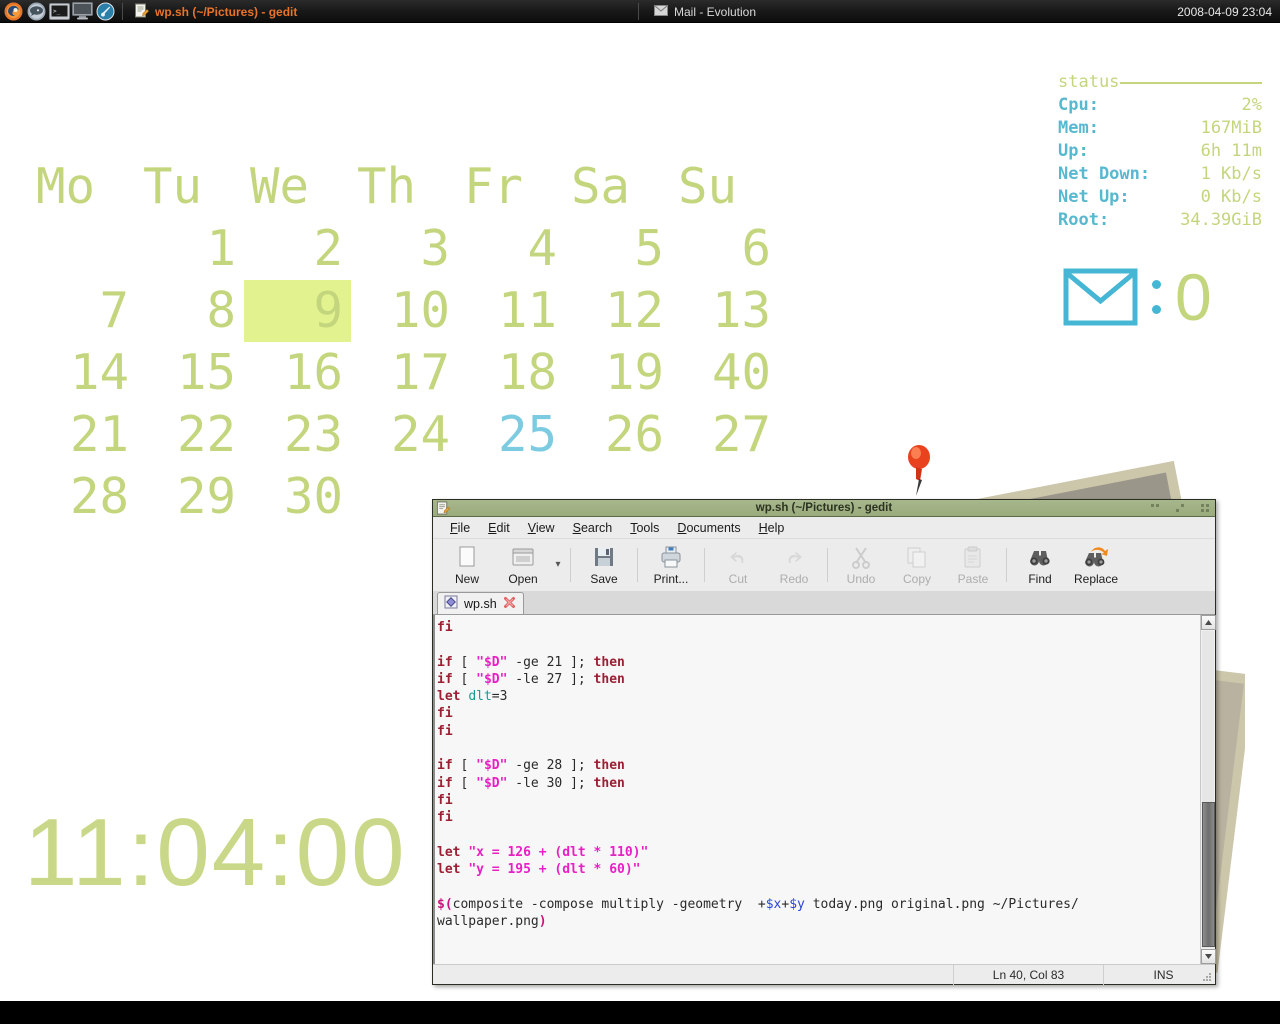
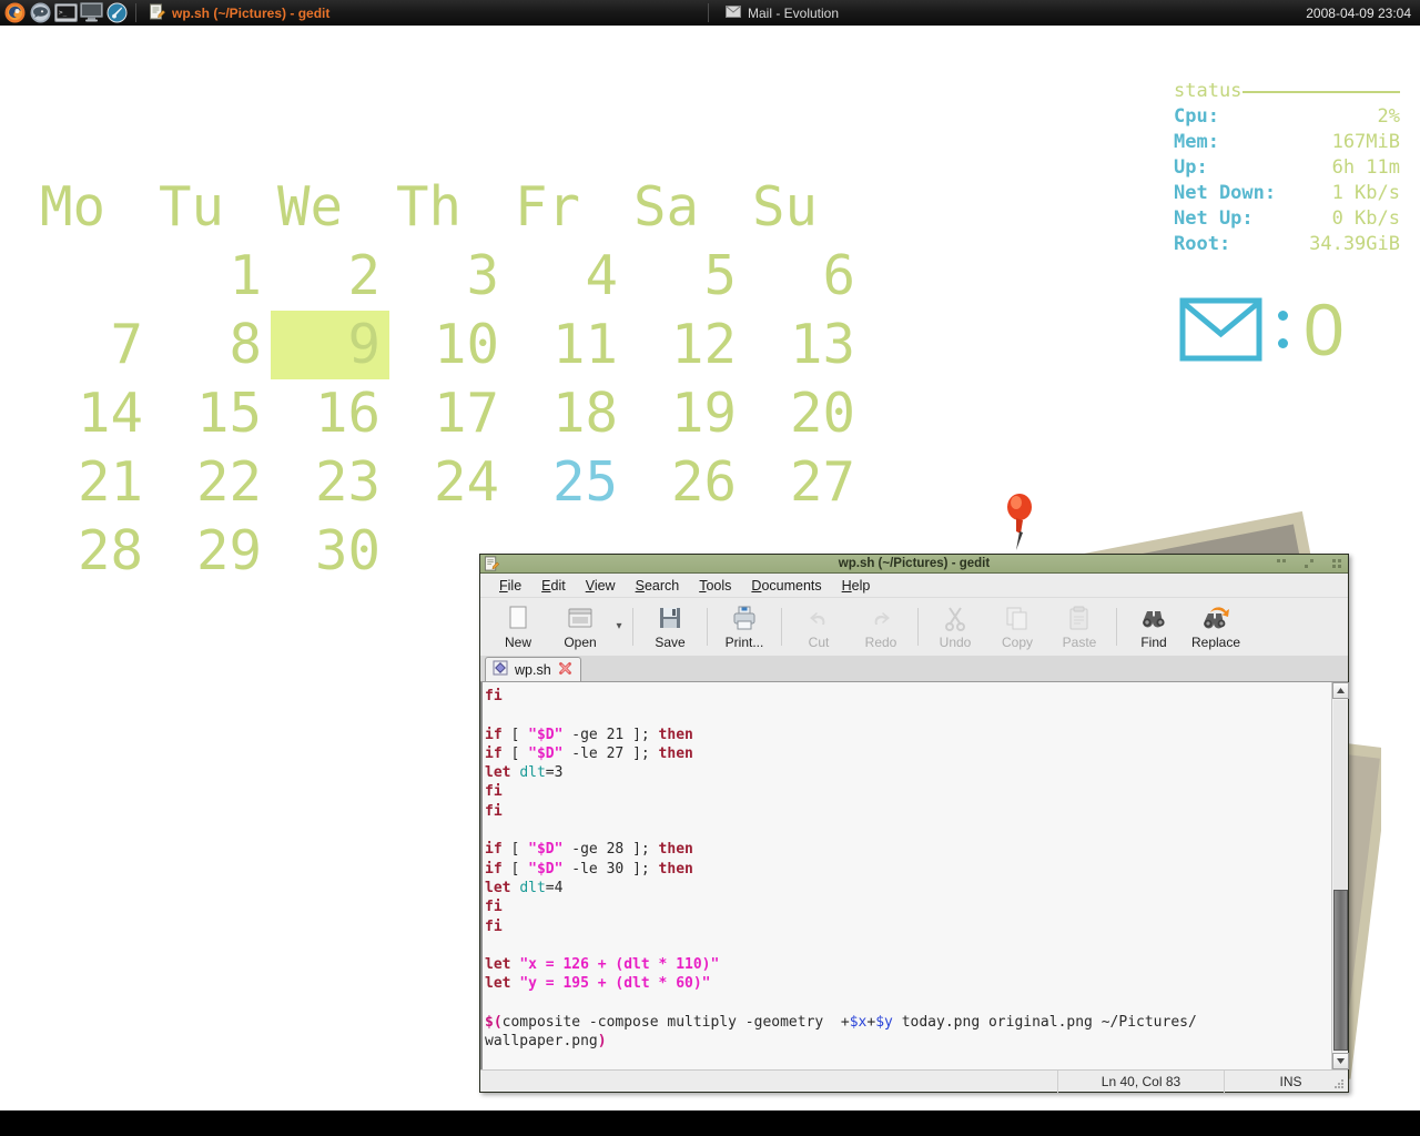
  wp.sh (~/Pictures) - gedit
  Mail - Evolution
  2008-04-09 23:04
  Mo	Tu	We	Th	Fr	Sa	Su
  	1	2	3	4	5	6
  7	8	9	10	11	12	13
- 14	15	16	17	18	19	40
+ 14	15	16	17	18	19	20
  21	22	23	24	25	26	27
  28	29	30
- 11:04:00
  status
  Cpu:
  2%
  Mem:
  167MiB
  Up:
  6h 11m
  Net Down:
  1 Kb/s
  Net Up:
  0 Kb/s
  Root:
  34.39GiB
  0
  wp.sh (~/Pictures) - gedit
  File
  Edit
  View
  Search
  Tools
  Documents
  Help
  New
  Open
  ▾
  Save
  Print...
  Cut
  Redo
  Undo
  Copy
  Paste
  Find
  Replace
  wp.sh
  fi
  if [ "$D" -ge 21 ]; then
  if [ "$D" -le 27 ]; then
  let dlt=3
  fi
  fi
  if [ "$D" -ge 28 ]; then
  if [ "$D" -le 30 ]; then
+ let dlt=4
  fi
  fi
  let "x = 126 + (dlt * 110)"
  let "y = 195 + (dlt * 60)"
  $(composite -compose multiply -geometry +$x+$y today.png original.png ~/Pictures/
  wallpaper.png)
  Ln 40, Col 83
  INS
